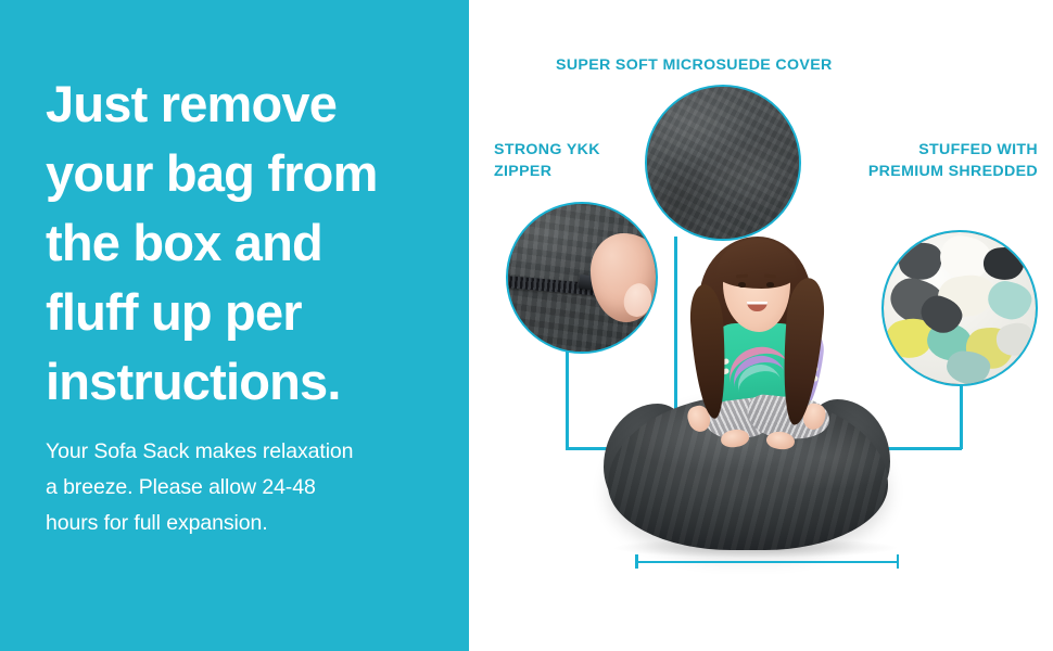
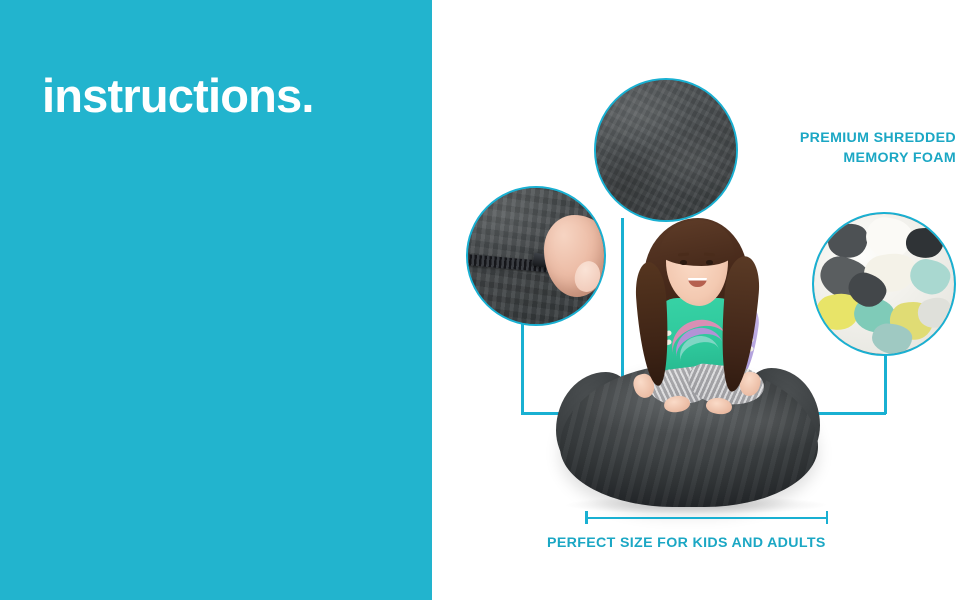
- Just remove
- your bag from
- the box and
- fluff up per
  instructions.
- Your Sofa Sack makes relaxation
- a breeze. Please allow 24-48
- hours for full expansion.
- SUPER SOFT MICROSUEDE COVER
- STRONG YKK
- ZIPPER
- STUFFED WITH
  PREMIUM SHREDDED
+ MEMORY FOAM
+ PERFECT SIZE FOR KIDS AND ADULTS
